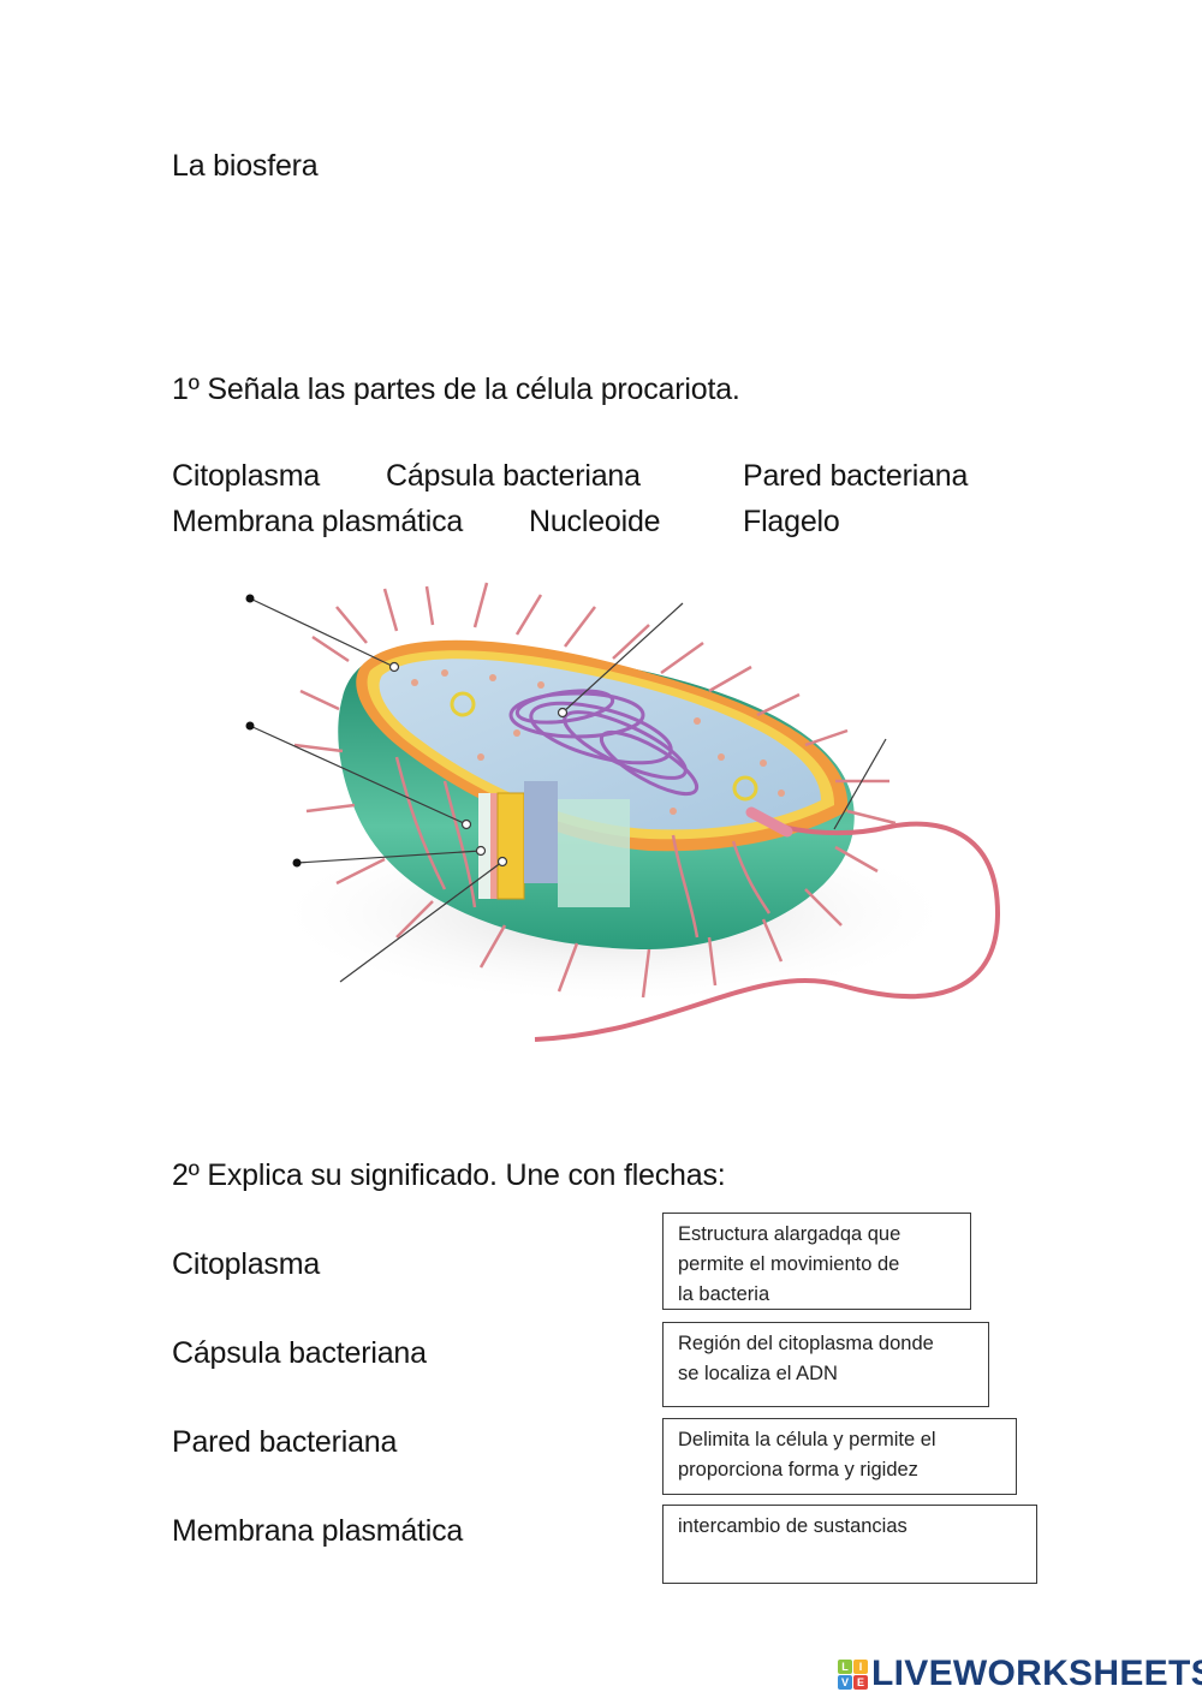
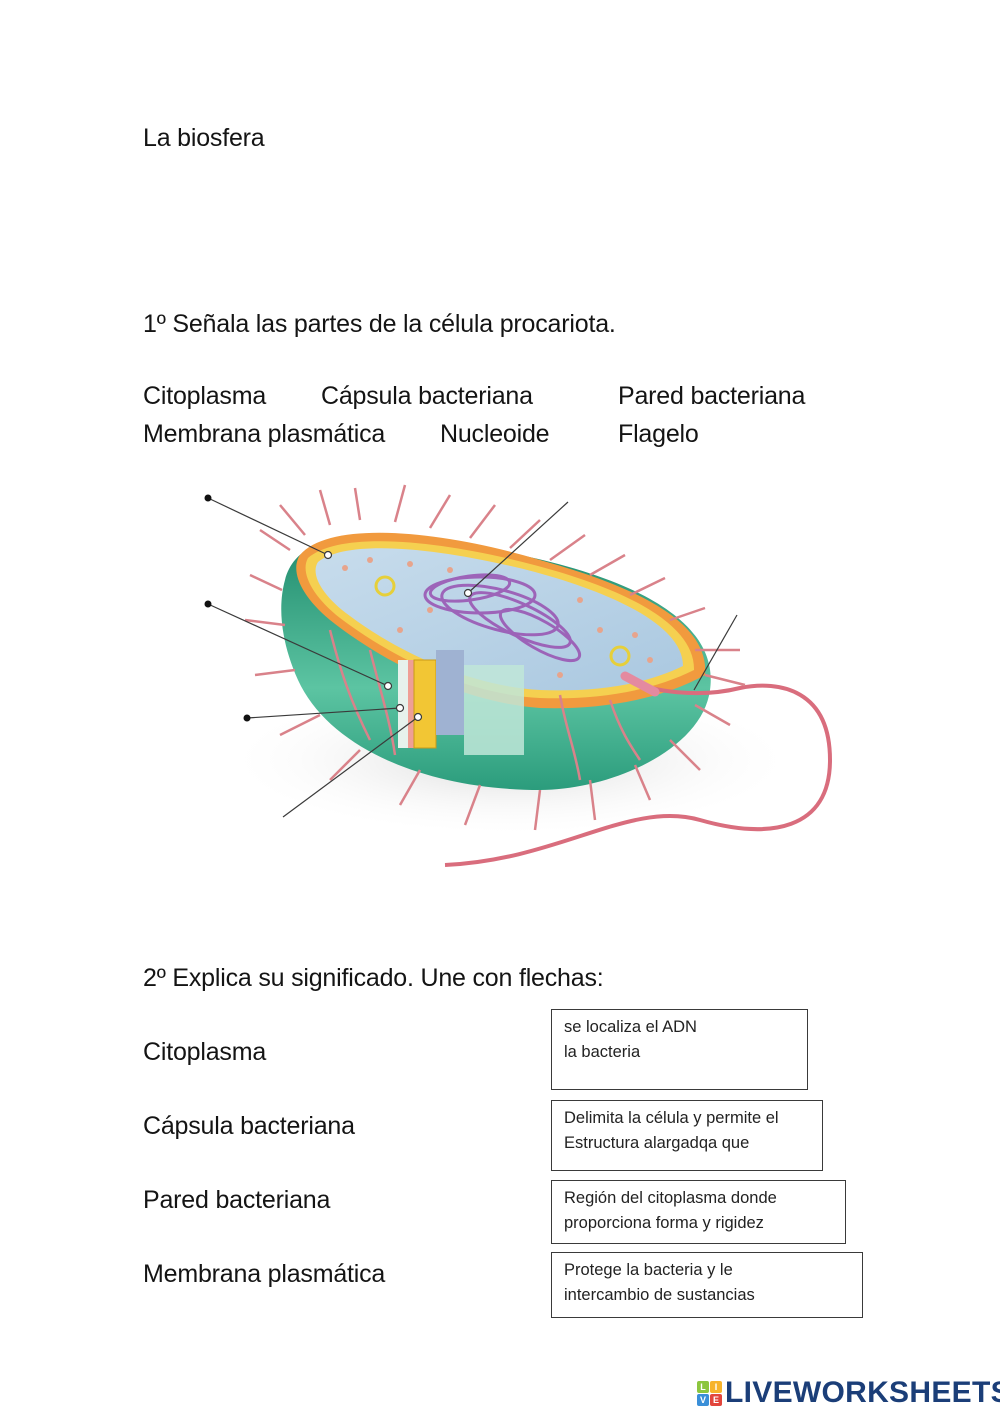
  La biosfera
  1º Señala las partes de la célula procariota.
  Citoplasma
  Cápsula bacteriana
  Pared bacteriana
  Membrana plasmática
  Nucleoide
  Flagelo
  2º Explica su significado. Une con flechas:
  Citoplasma
  Cápsula bacteriana
  Pared bacteriana
  Membrana plasmática
- Estructura alargadqa que
+ se localiza el ADN
- permite el movimiento de
  la bacteria
- Región del citoplasma donde
+ Delimita la célula y permite el
- se localiza el ADN
+ Estructura alargadqa que
- Delimita la célula y permite el
+ Región del citoplasma donde
  proporciona forma y rigidez
+ Protege la bacteria y le
  intercambio de sustancias
  L
  I
  V
  E
  LIVEWORKSHEET
